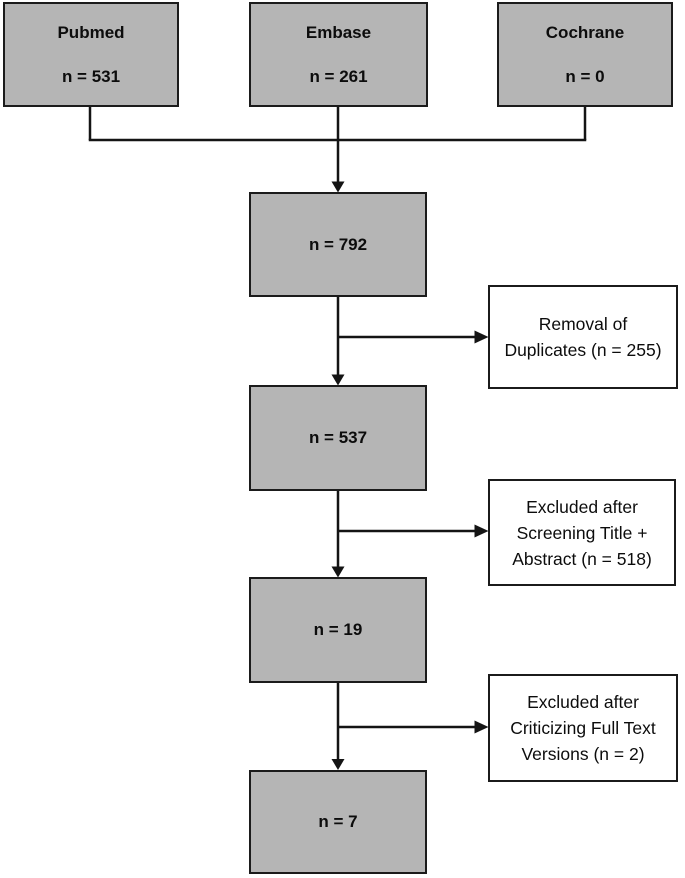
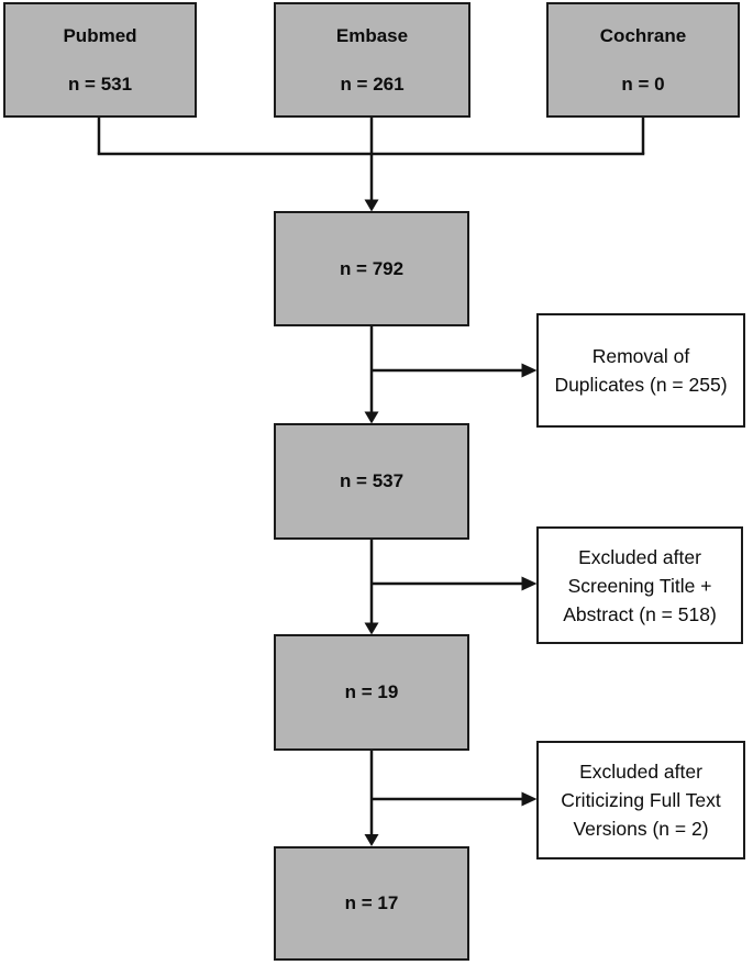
  Pubmed
  n = 531
  Embase
  n = 261
  Cochrane
  n = 0
  n = 792
  n = 537
  n = 19
- n = 7
+ n = 17
  Removal of
  Duplicates (n = 255)
  Excluded after
  Screening Title +
  Abstract (n = 518)
  Excluded after
  Criticizing Full Text
  Versions (n = 2)
